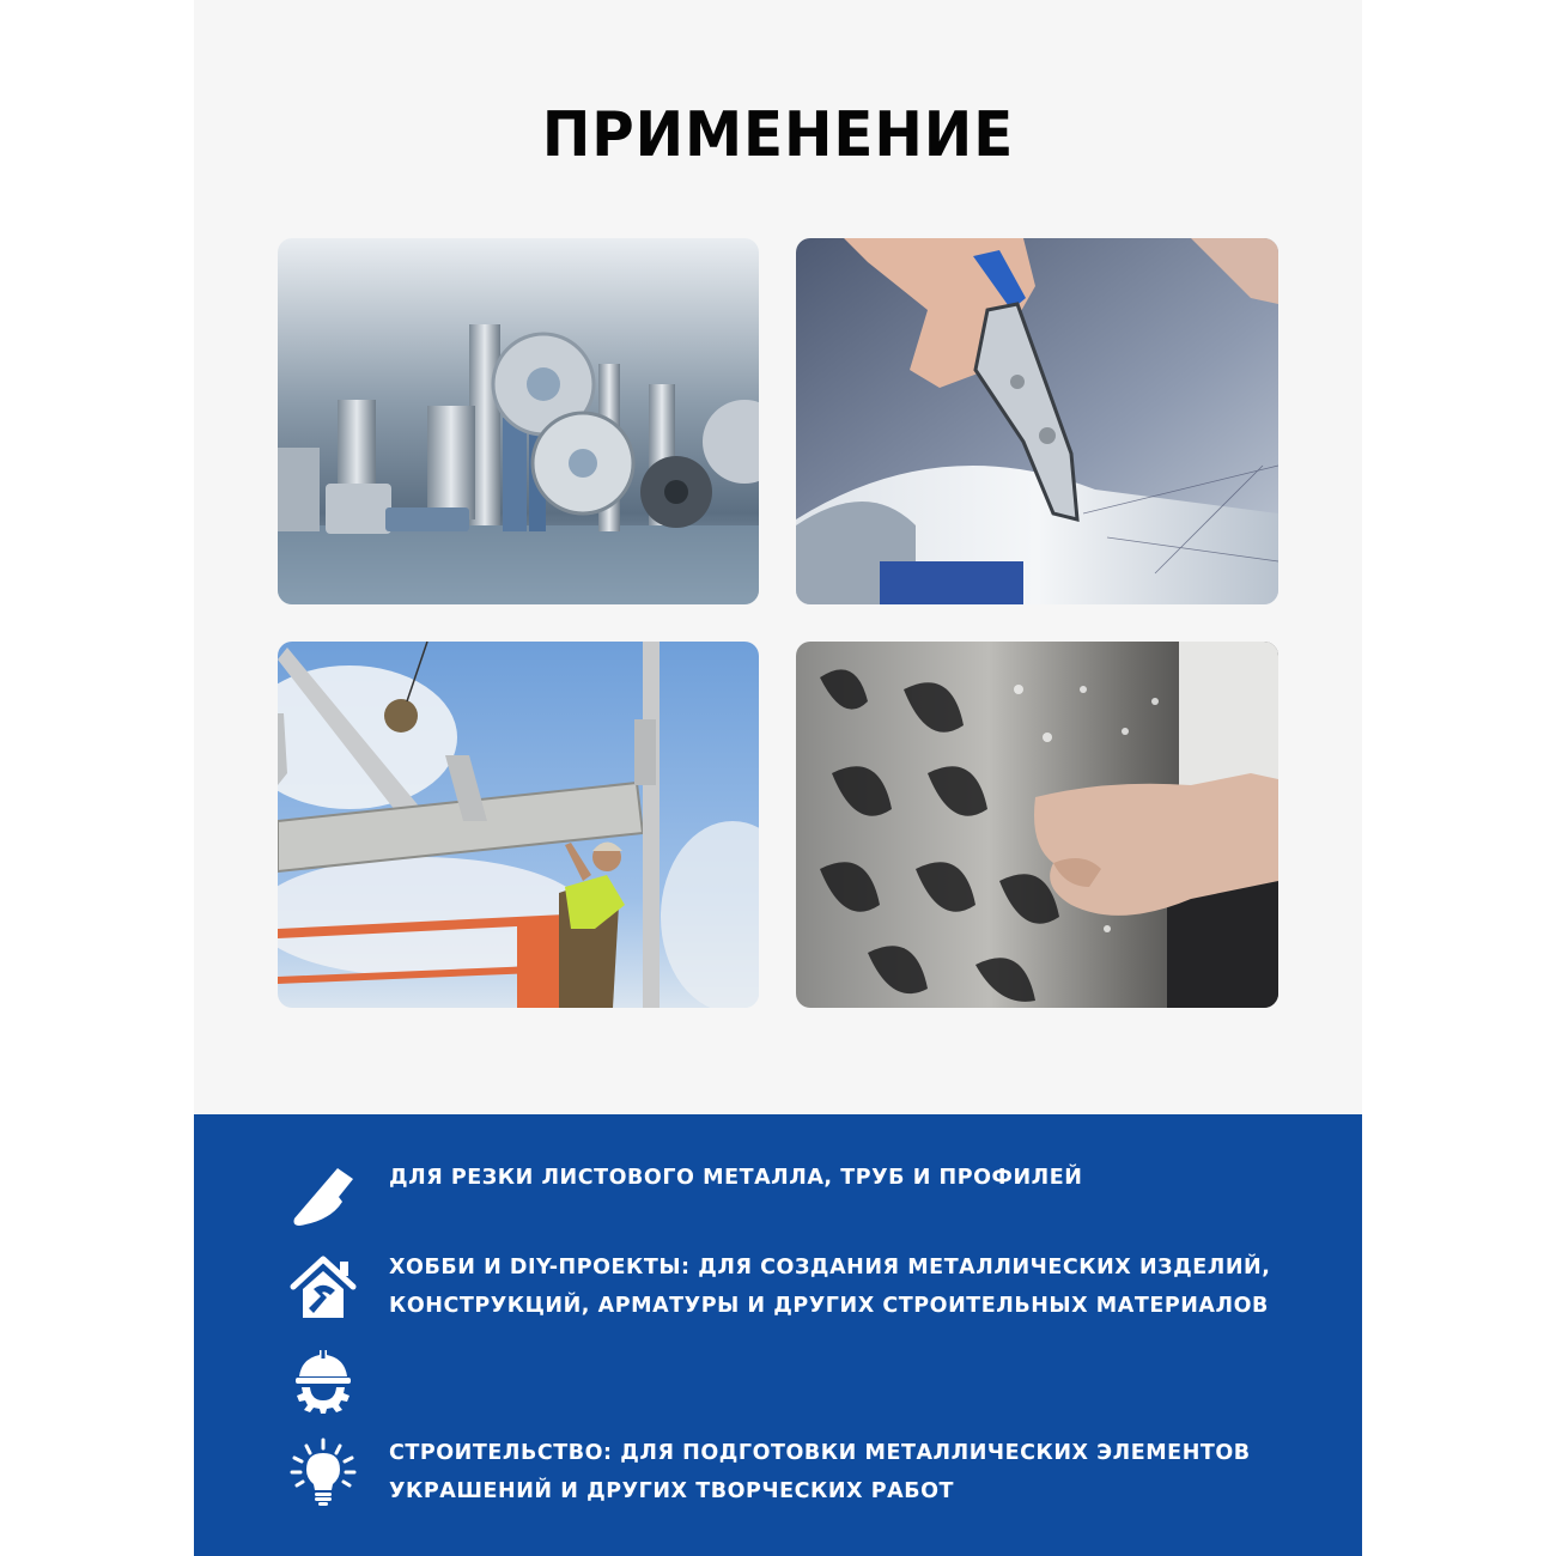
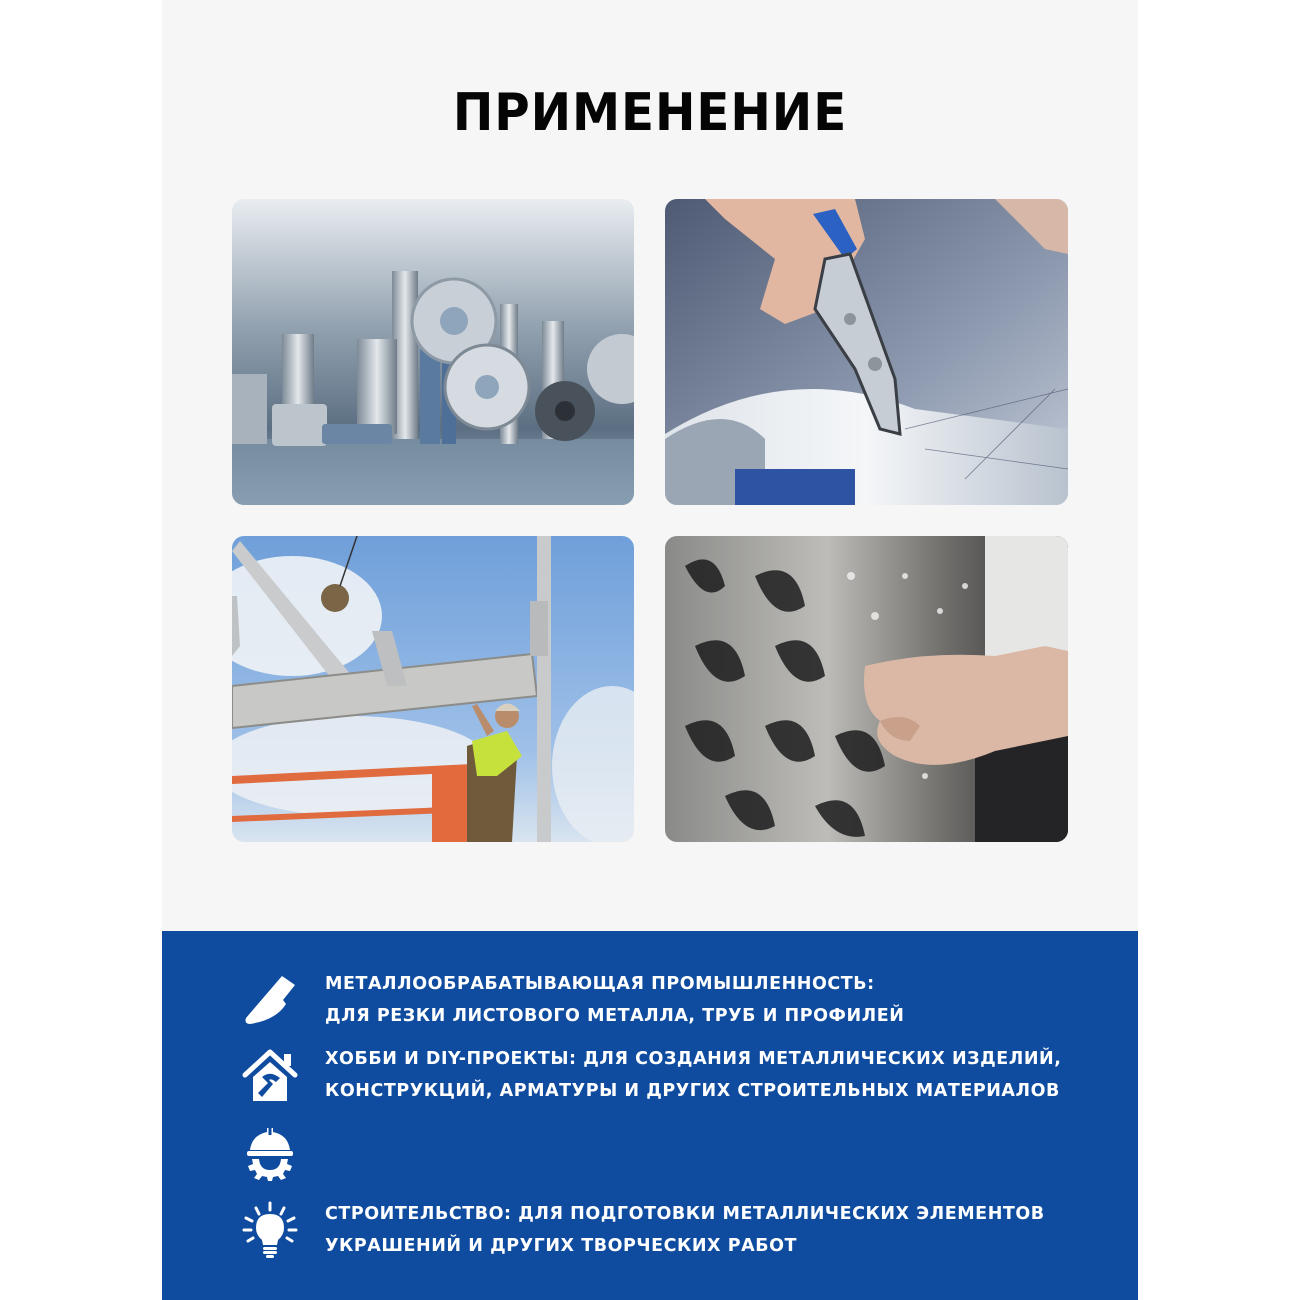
  ПРИМЕНЕНИЕ
+ МЕТАЛЛООБРАБАТЫВАЮЩАЯ ПРОМЫШЛЕННОСТЬ:
  ДЛЯ РЕЗКИ ЛИСТОВОГО МЕТАЛЛА, ТРУБ И ПРОФИЛЕЙ
  ХОББИ И DIY-ПРОЕКТЫ: ДЛЯ СОЗДАНИЯ МЕТАЛЛИЧЕСКИХ ИЗДЕЛИЙ,
  КОНСТРУКЦИЙ, АРМАТУРЫ И ДРУГИХ СТРОИТЕЛЬНЫХ МАТЕРИАЛОВ
  СТРОИТЕЛЬСТВО: ДЛЯ ПОДГОТОВКИ МЕТАЛЛИЧЕСКИХ ЭЛЕМЕНТОВ
  УКРАШЕНИЙ И ДРУГИХ ТВОРЧЕСКИХ РАБОТ
